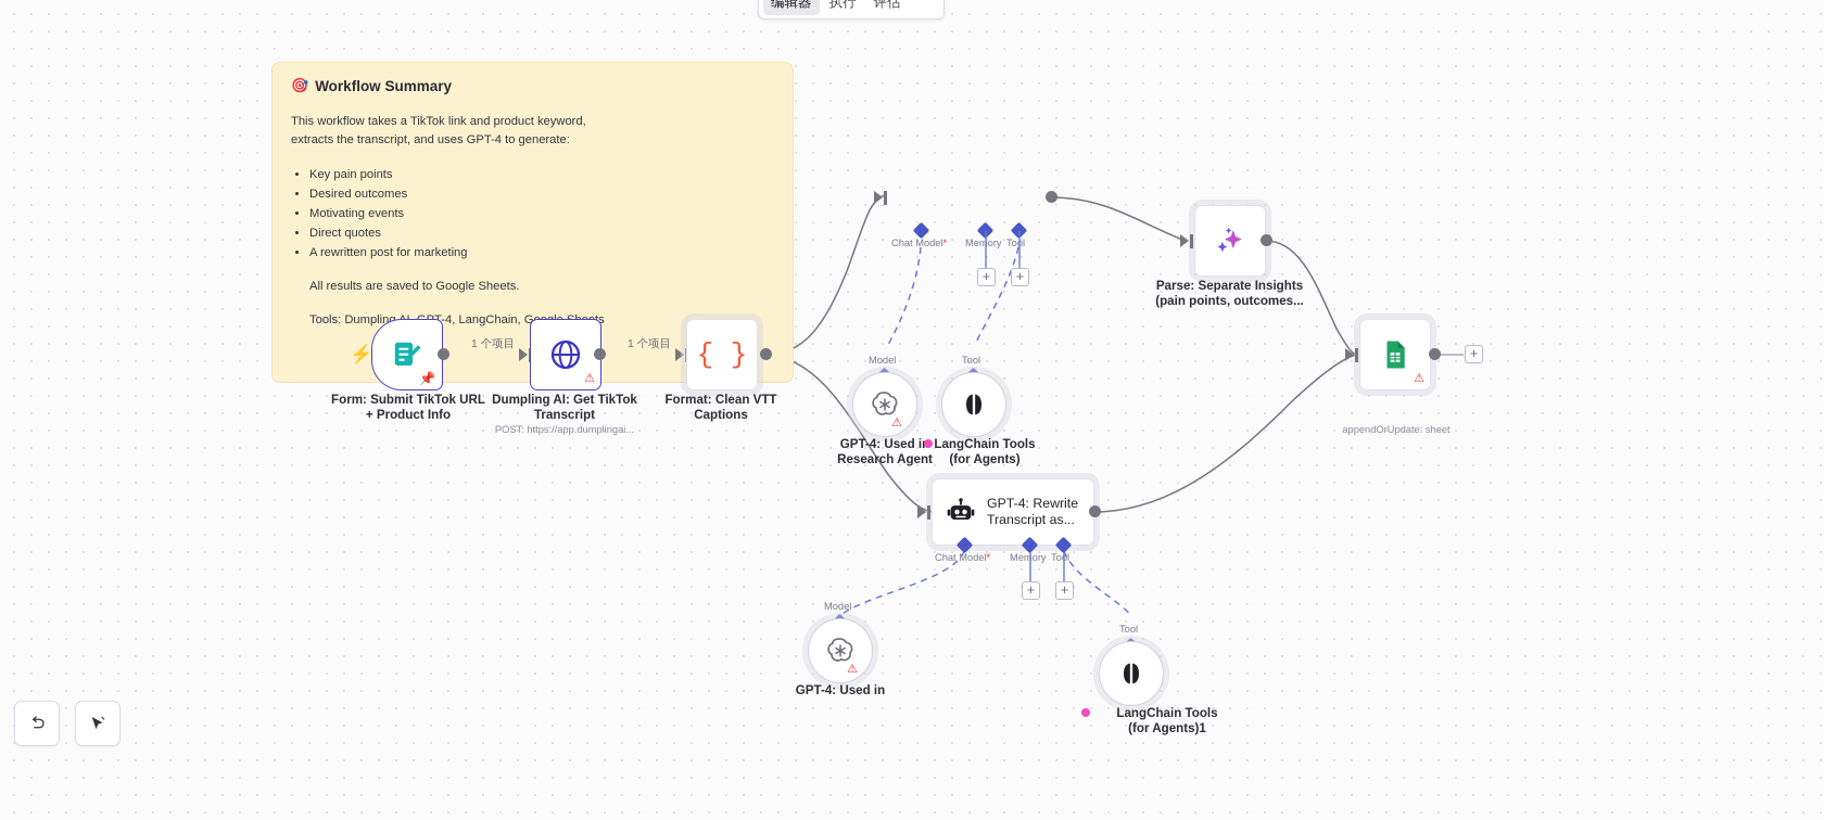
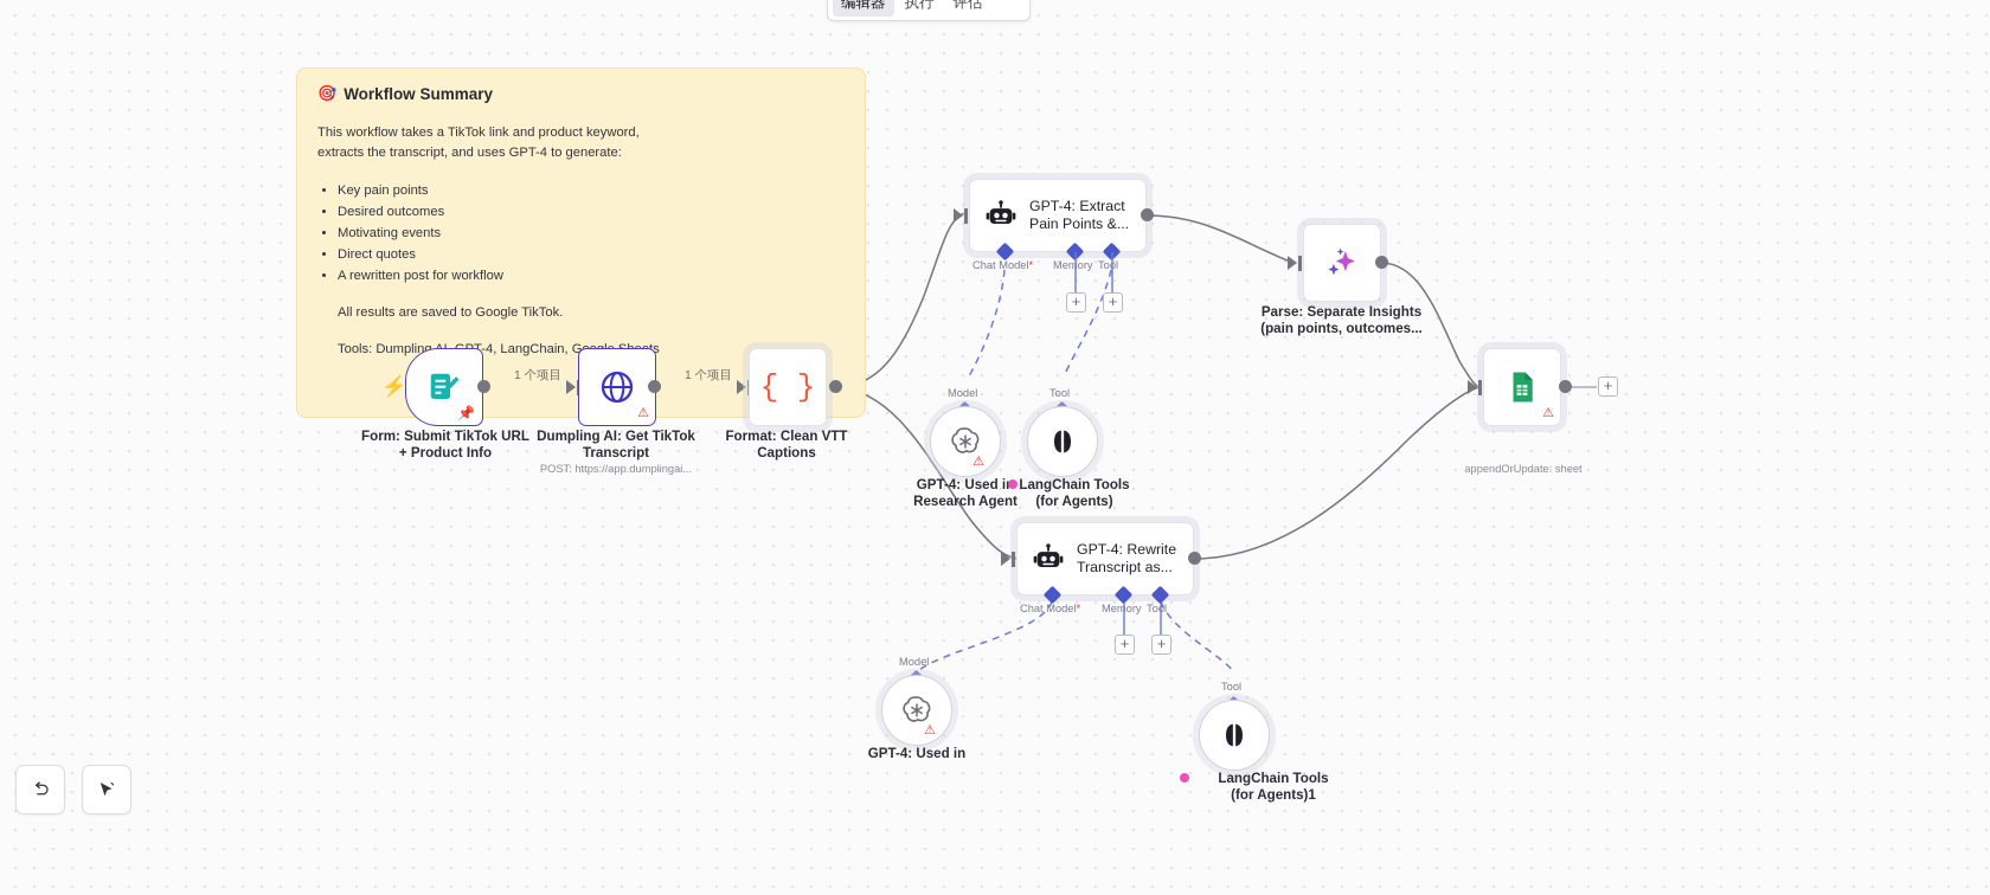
  编辑器
  执行
  评估
  🎯
  Workflow Summary
  This workflow takes a TikTok link and product keyword,
  extracts the transcript, and uses GPT-4 to generate:
  Key pain points
  Desired outcomes
  Motivating events
  Direct quotes
- A rewritten post for marketing
+ A rewritten post for workflow
- All results are saved to Google Sheets.
+ All results are saved to Google TikTok.
  ⚡
  📌
  1 个项目
  Form: Submit TikTok URL
  + Product Info
  ⚠
  1 个项目
  Dumpling AI: Get TikTok
  Transcript
  POST: https://app.dumplingai...
  { }
  Format: Clean VTT
  Captions
+ GPT-4: Extract
+ Pain Points &...
  Chat Model*
  Memory
  Tol
  +
  +
  Parse: Separate Insights
  (pain points, outcomes...
  ⚠
  +
  appendOrUpdate: sheet
  GPT-4: Rewrite
  Transcript as...
  Chat Model*
  Memory
  Tool
  +
  +
  Model
  ⚠
  GPT-4: Used i
  Research Agent
  Tool
  LangChain Tools
  (for Agents)
  Model
  ⚠
  GPT-4: Used in
  Tool
  LangChain Tools
  (for Agents)1
